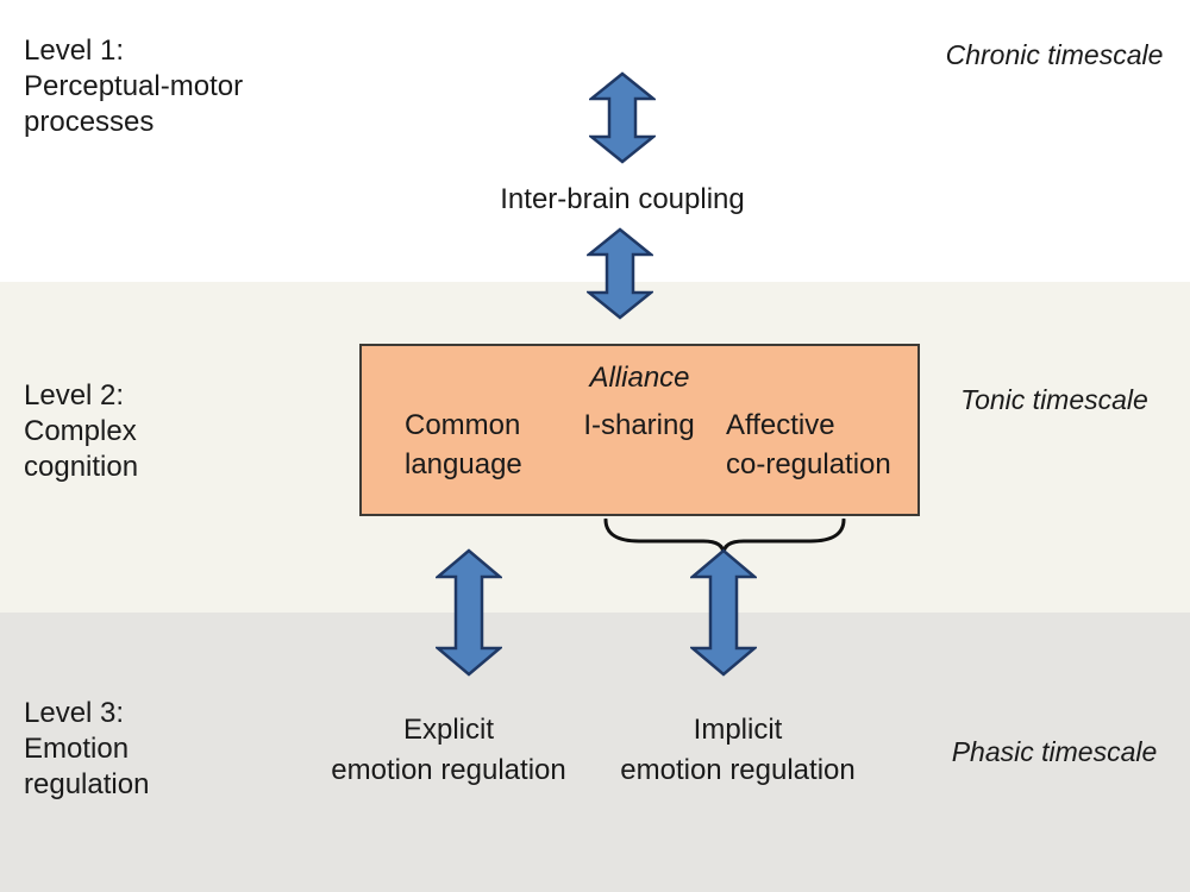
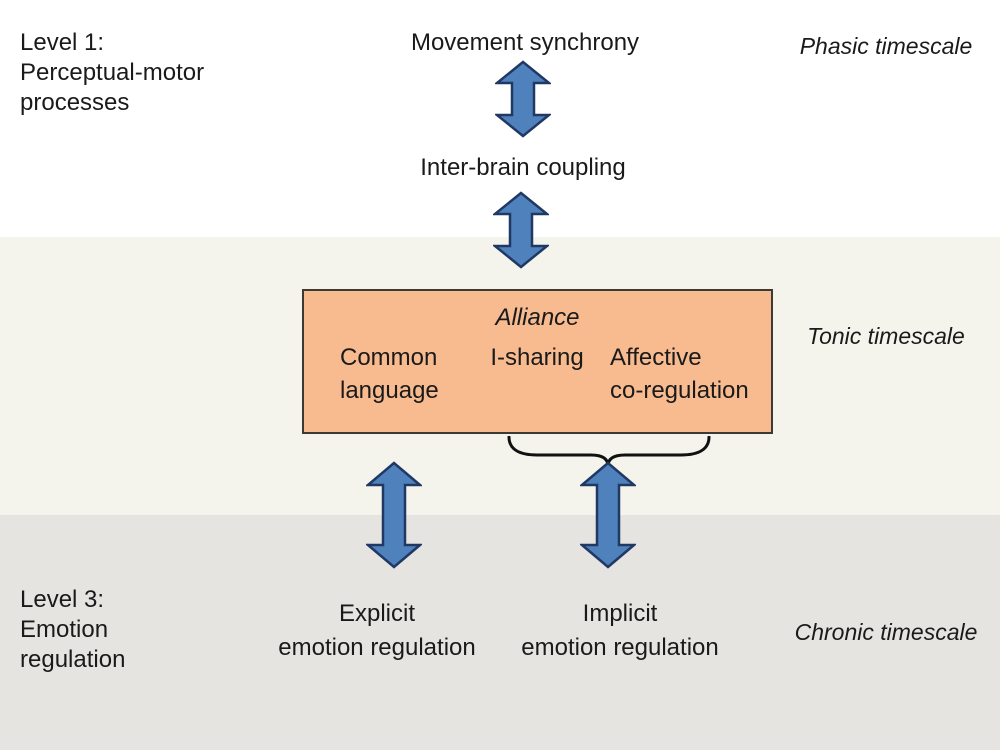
  Level 1:
  Perceptual-motor
  processes
- Level 2:
- Complex
- cognition
  Level 3:
  Emotion
  regulation
- Chronic timescale
+ Phasic timescale
  Tonic timescale
- Phasic timescale
+ Chronic timescale
+ Movement synchrony
  Inter-brain coupling
  Alliance
  Common
  language
  I-sharing
  Affective
  co-regulation
  Explicit
  emotion regulation
  Implicit
  emotion regulation
